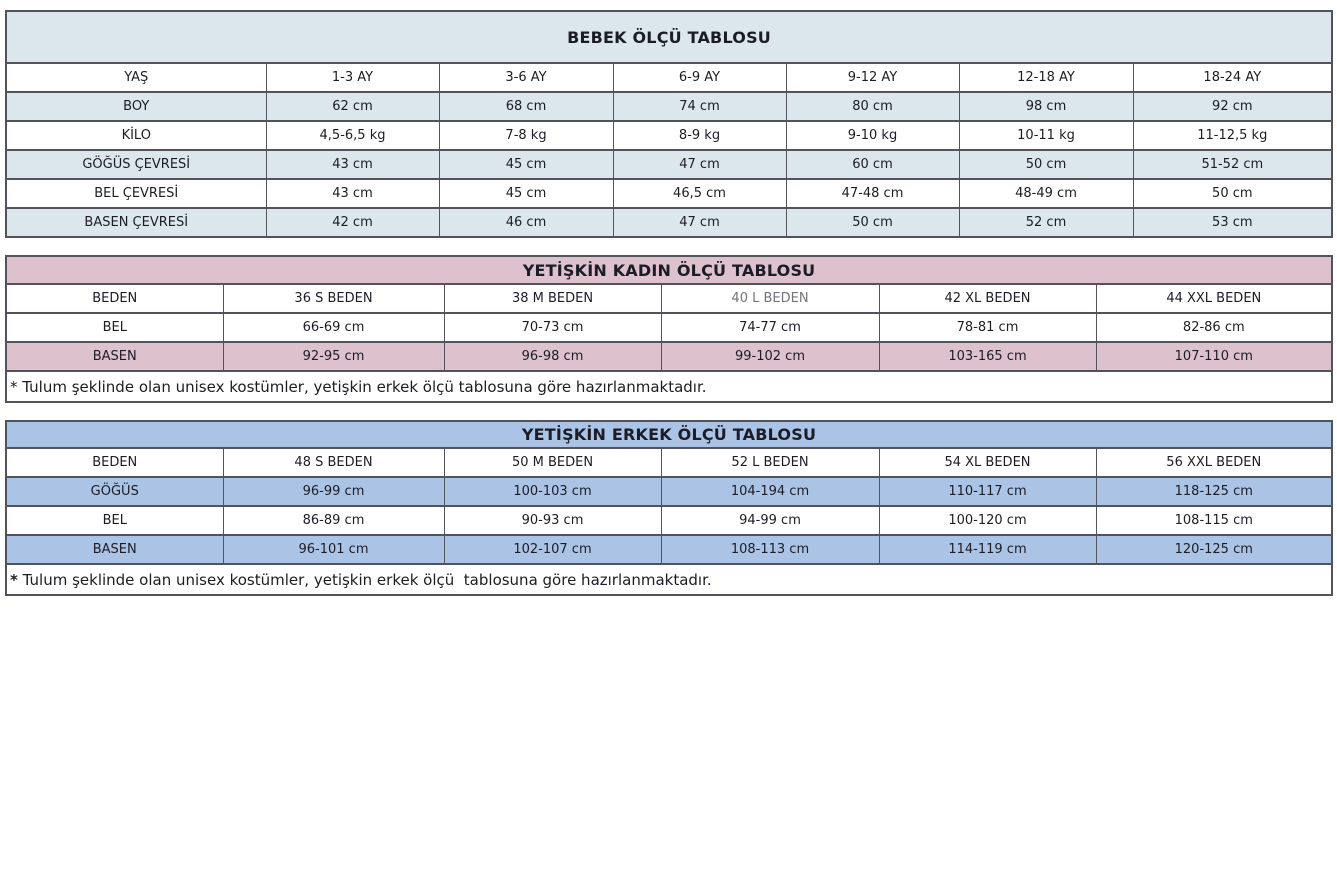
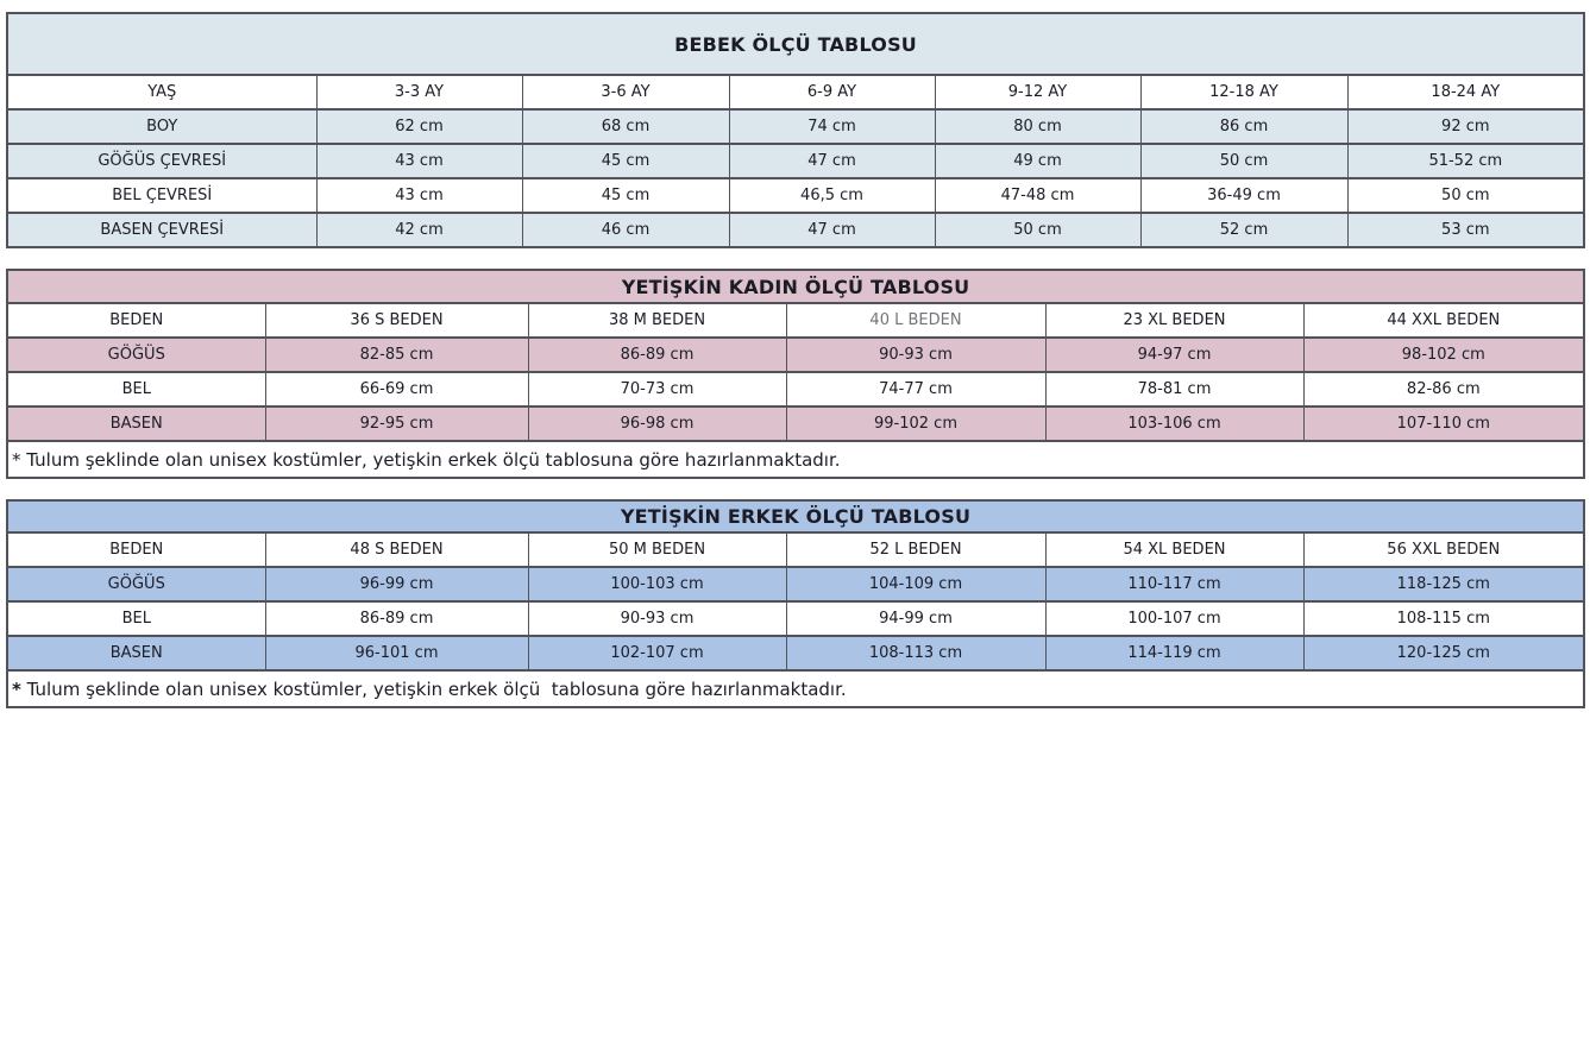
  BEBEK ÖLÇÜ TABLOSU
- YAŞ	1-3 AY	3-6 AY	6-9 AY	9-12 AY	12-18 AY	18-24 AY
+ YAŞ	3-3 AY	3-6 AY	6-9 AY	9-12 AY	12-18 AY	18-24 AY
- BOY	62 cm	68 cm	74 cm	80 cm	98 cm	92 cm
+ BOY	62 cm	68 cm	74 cm	80 cm	86 cm	92 cm
- KİLO	4,5-6,5 kg	7-8 kg	8-9 kg	9-10 kg	10-11 kg	11-12,5 kg
- GÖĞÜS ÇEVRESİ	43 cm	45 cm	47 cm	60 cm	50 cm	51-52 cm
+ GÖĞÜS ÇEVRESİ	43 cm	45 cm	47 cm	49 cm	50 cm	51-52 cm
- BEL ÇEVRESİ	43 cm	45 cm	46,5 cm	47-48 cm	48-49 cm	50 cm
+ BEL ÇEVRESİ	43 cm	45 cm	46,5 cm	47-48 cm	36-49 cm	50 cm
  BASEN ÇEVRESİ	42 cm	46 cm	47 cm	50 cm	52 cm	53 cm
  YETİŞKİN KADIN ÖLÇÜ TABLOSU
- BEDEN	36 S BEDEN	38 M BEDEN	40 L BEDEN	42 XL BEDEN	44 XXL BEDEN
+ BEDEN	36 S BEDEN	38 M BEDEN	40 L BEDEN	23 XL BEDEN	44 XXL BEDEN
+ GÖĞÜS	82-85 cm	86-89 cm	90-93 cm	94-97 cm	98-102 cm
  BEL	66-69 cm	70-73 cm	74-77 cm	78-81 cm	82-86 cm
- BASEN	92-95 cm	96-98 cm	99-102 cm	103-165 cm	107-110 cm
+ BASEN	92-95 cm	96-98 cm	99-102 cm	103-106 cm	107-110 cm
  * Tulum şeklinde olan unisex kostümler, yetişkin erkek ölçü tablosuna göre hazırlanmaktadır.
  YETİŞKİN ERKEK ÖLÇÜ TABLOSU
  BEDEN	48 S BEDEN	50 M BEDEN	52 L BEDEN	54 XL BEDEN	56 XXL BEDEN
- GÖĞÜS	96-99 cm	100-103 cm	104-194 cm	110-117 cm	118-125 cm
+ GÖĞÜS	96-99 cm	100-103 cm	104-109 cm	110-117 cm	118-125 cm
- BEL	86-89 cm	90-93 cm	94-99 cm	100-120 cm	108-115 cm
+ BEL	86-89 cm	90-93 cm	94-99 cm	100-107 cm	108-115 cm
  BASEN	96-101 cm	102-107 cm	108-113 cm	114-119 cm	120-125 cm
  * Tulum şeklinde olan unisex kostümler, yetişkin erkek ölçü tablosuna göre hazırlanmaktadır.
